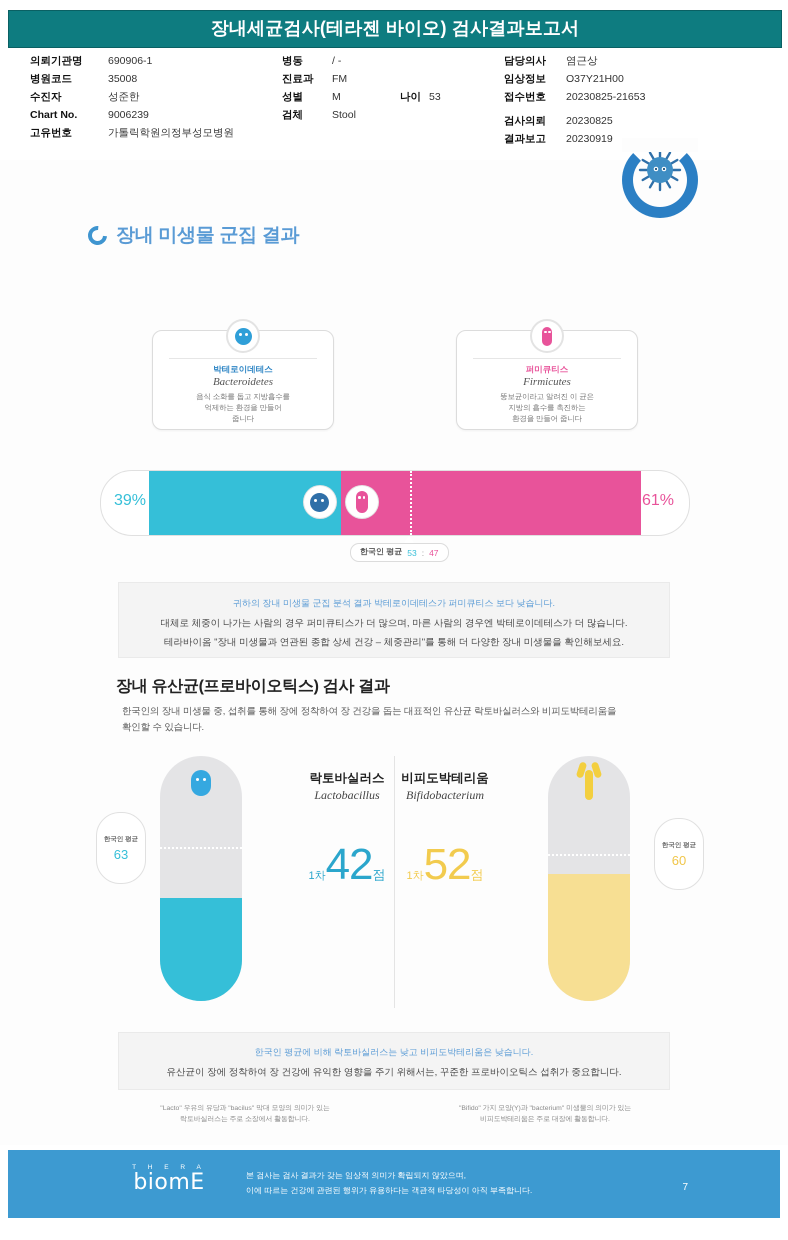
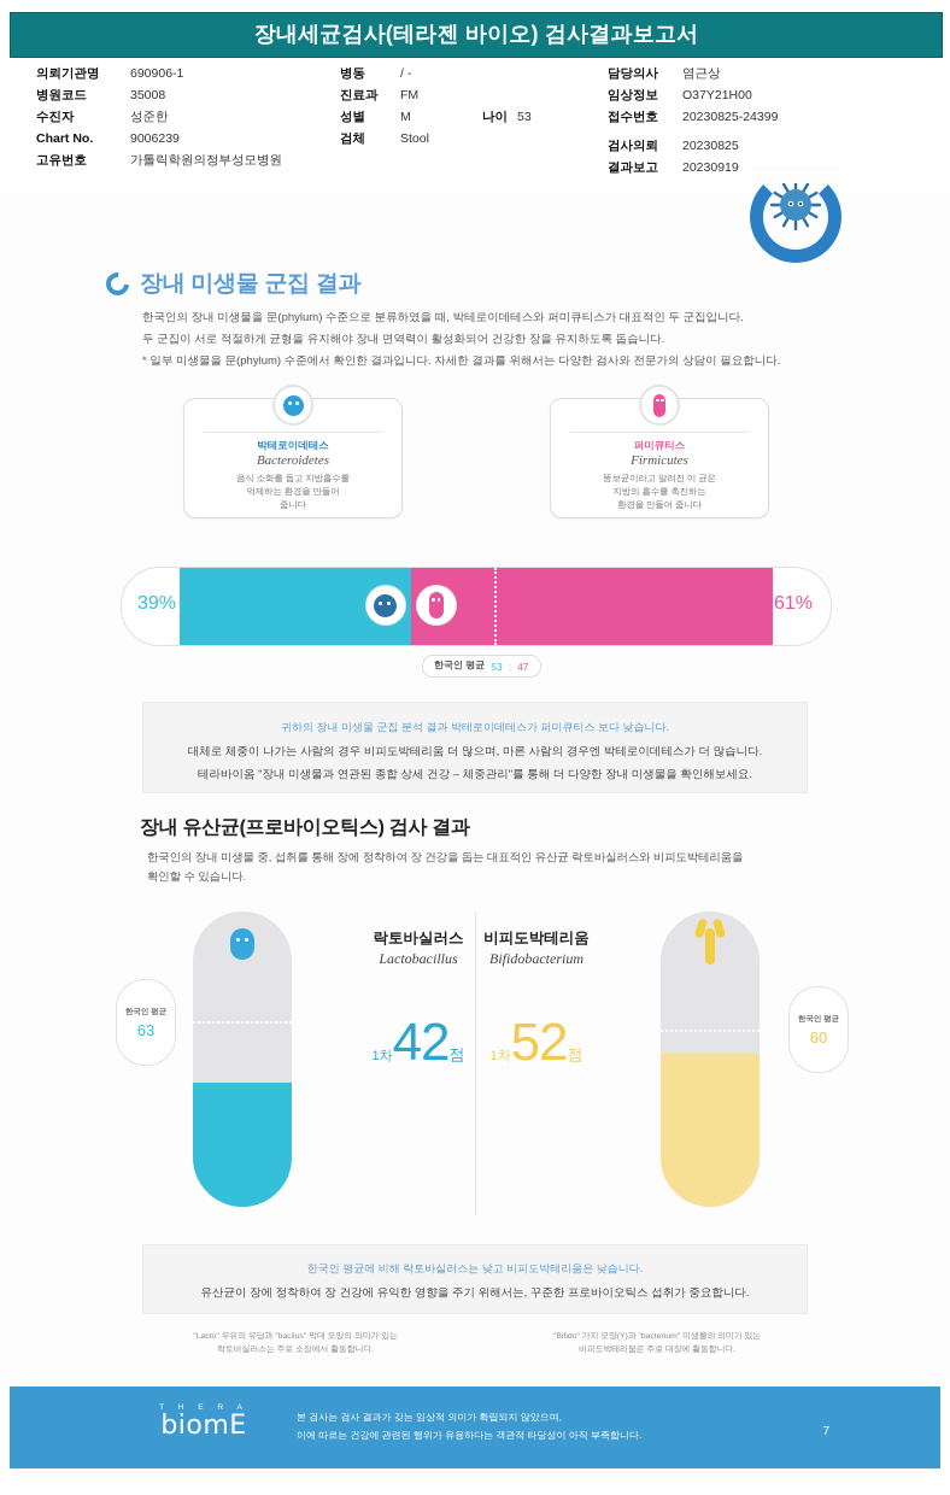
  장내세균검사(테라젠 바이오) 검사결과보고서
  의뢰기관명
  690906-1
  병원코드
  35008
  수진자
  성준한
  Chart No.
  9006239
  고유번호
  가톨릭학원의정부성모병원
  병동
  / -
  진료과
  FM
  성별
  M
  나이
  53
  검체
  Stool
  담당의사
  염근상
  임상정보
  O37Y21H00
  접수번호
- 20230825-21653
+ 20230825-24399
  검사의뢰
  20230825
  결과보고
  20230919
  장내 미생물 군집 결과
+ 한국인의 장내 미생물을 문(phylum) 수준으로 분류하였을 때, 박테로이데테스와 퍼미큐티스가 대표적인 두 군집입니다.
+ 두 군집이 서로 적절하게 균형을 유지해야 장내 면역력이 활성화되어 건강한 장을 유지하도록 돕습니다.
+ * 일부 미생물을 문(phylum) 수준에서 확인한 결과입니다. 자세한 결과를 위해서는 다양한 검사와 전문가의 상담이 필요합니다.
  박테로이데테스
  Bacteroidetes
  음식 소화를 돕고 지방흡수를
  억제하는 환경을 만들어
  줍니다
  퍼미큐티스
  Firmicutes
  뚱보균이라고 알려진 이 균은
  지방의 흡수를 촉진하는
  환경을 만들어 줍니다
  39%
  61%
  한국인 평균
  53
  :
  47
  귀하의 장내 미생물 군집 분석 결과 박테로이데테스가 퍼미큐티스 보다 낮습니다.
- 대체로 체중이 나가는 사람의 경우 퍼미큐티스가 더 많으며, 마른 사람의 경우엔 박테로이데테스가 더 많습니다.
+ 대체로 체중이 나가는 사람의 경우 비피도박테리움 더 많으며, 마른 사람의 경우엔 박테로이데테스가 더 많습니다.
  테라바이옴 "장내 미생물과 연관된 종합 상세 건강 – 체중관리"를 통해 더 다양한 장내 미생물을 확인해보세요.
  장내 유산균(프로바이오틱스) 검사 결과
  한국인의 장내 미생물 중, 섭취를 통해 장에 정착하여 장 건강을 돕는 대표적인 유산균 락토바실러스와 비피도박테리움을
  확인할 수 있습니다.
  63
  락토바실러스
  Lactobacillus
  1차
  42
  점
  60
  비피도박테리움
  Bifidobacterium
  1차
  52
  점
  한국인 평균에 비해 락토바실러스는 낮고 비피도박테리움은 낮습니다.
  유산균이 장에 정착하여 장 건강에 유익한 영향을 주기 위해서는, 꾸준한 프로바이오틱스 섭취가 중요합니다.
  biomE
  본 검사는 검사 결과가 갖는 임상적 의미가 확립되지 않았으며,
  이에 따르는 건강에 관련된 행위가 유용하다는 객관적 타당성이 아직 부족합니다.
  7
